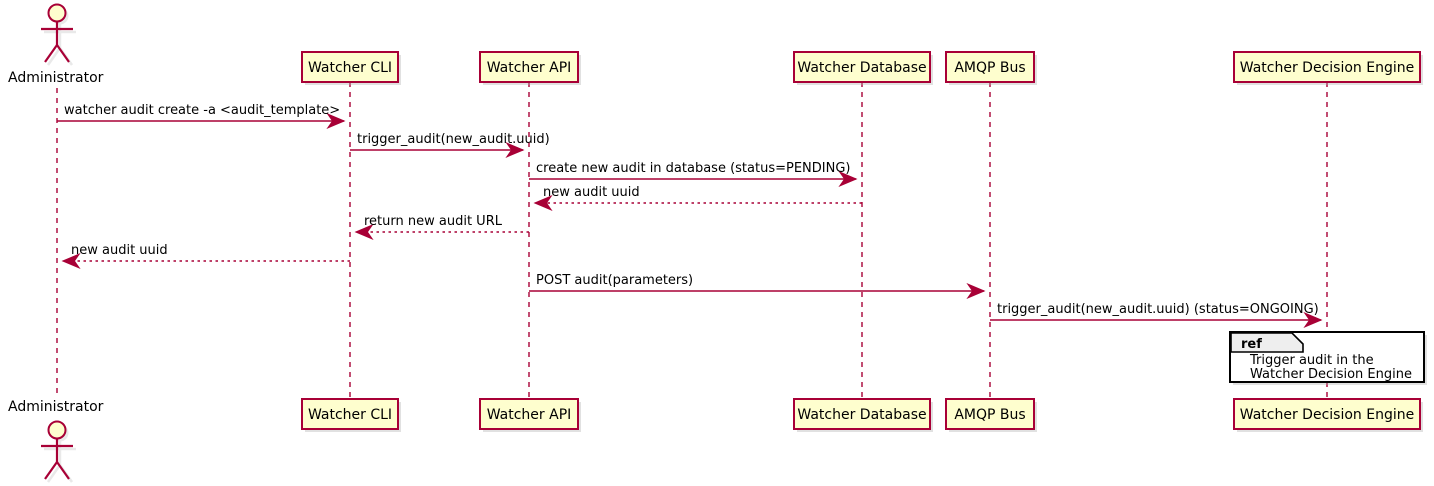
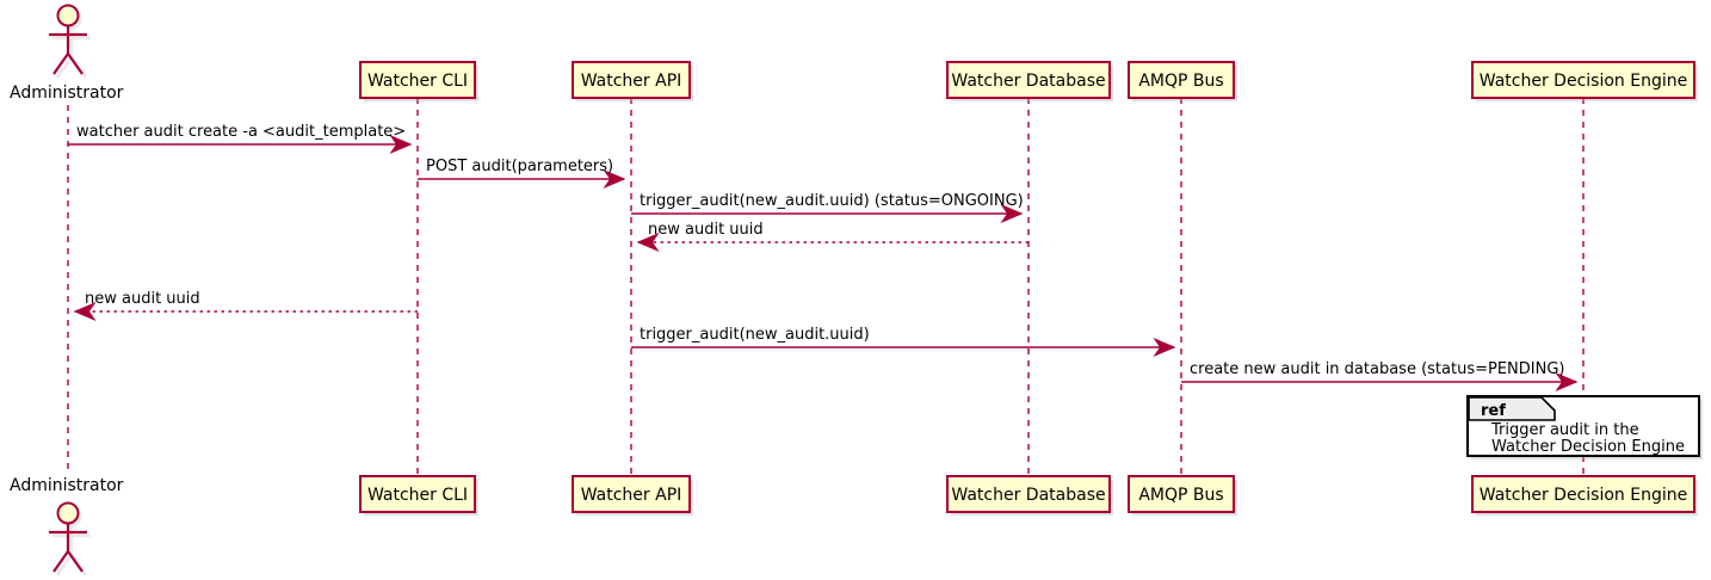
  Administrator
  Administrator
  Watcher CLI
  Watcher API
  Watcher Database
  AMQP Bus
  Watcher Decision Engine
  Watcher CLI
  Watcher API
  Watcher Database
  AMQP Bus
  Watcher Decision Engine
  watcher audit create -a <audit_template>
- trigger_audit(new_audit.uuid)
+ POST audit(parameters)
- create new audit in database (status=PENDING)
+ trigger_audit(new_audit.uuid) (status=ONGOING)
  new audit uuid
- return new audit URL
  new audit uuid
- POST audit(parameters)
+ trigger_audit(new_audit.uuid)
- trigger_audit(new_audit.uuid) (status=ONGOING)
+ create new audit in database (status=PENDING)
  ref
  Trigger audit in the
  Watcher Decision Engine
